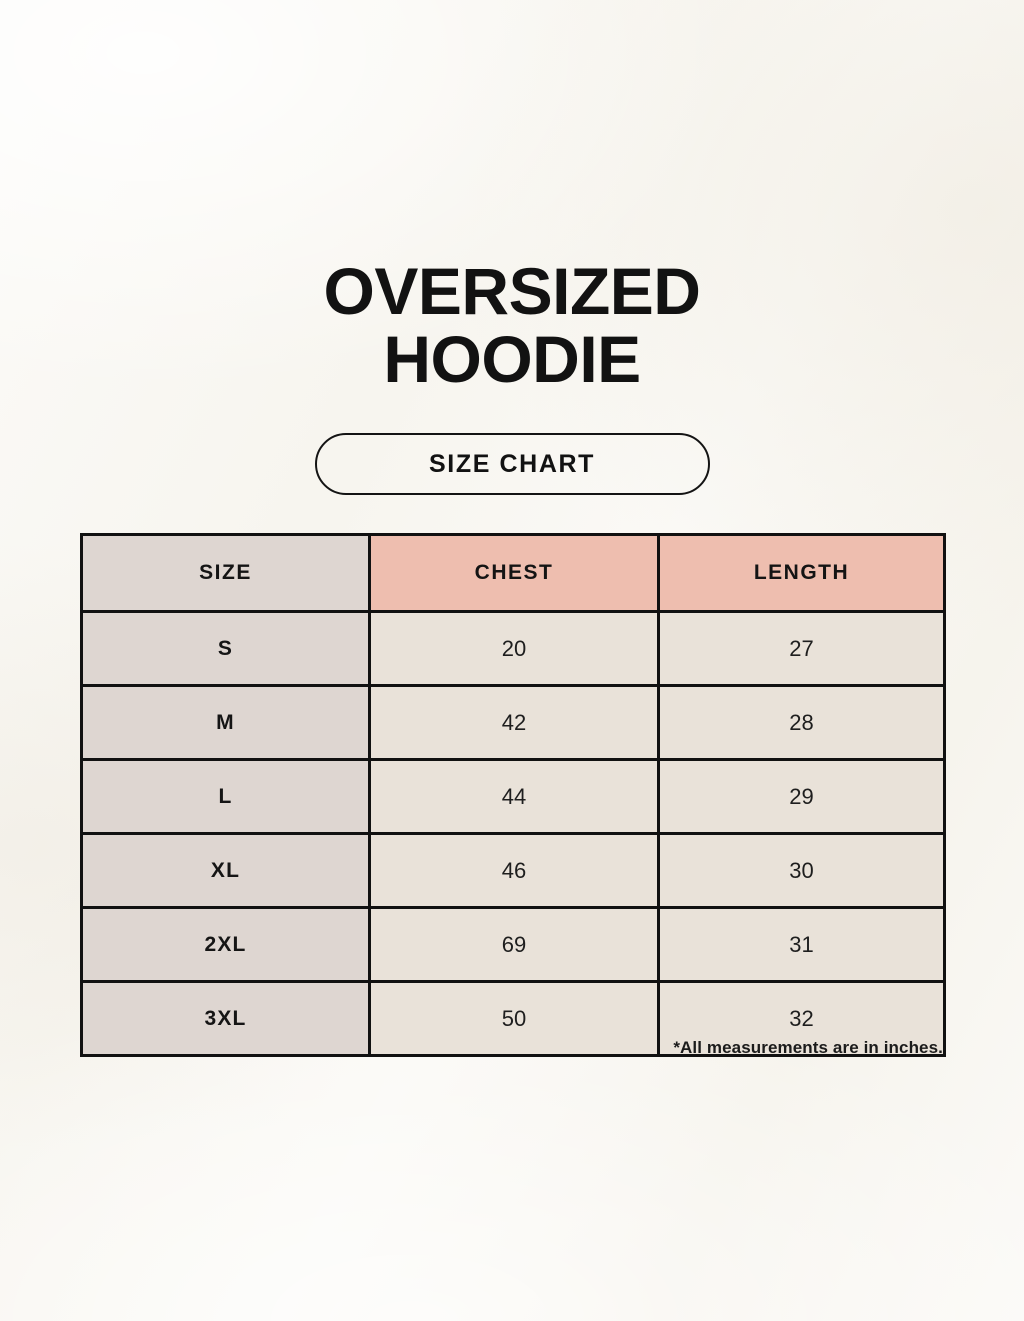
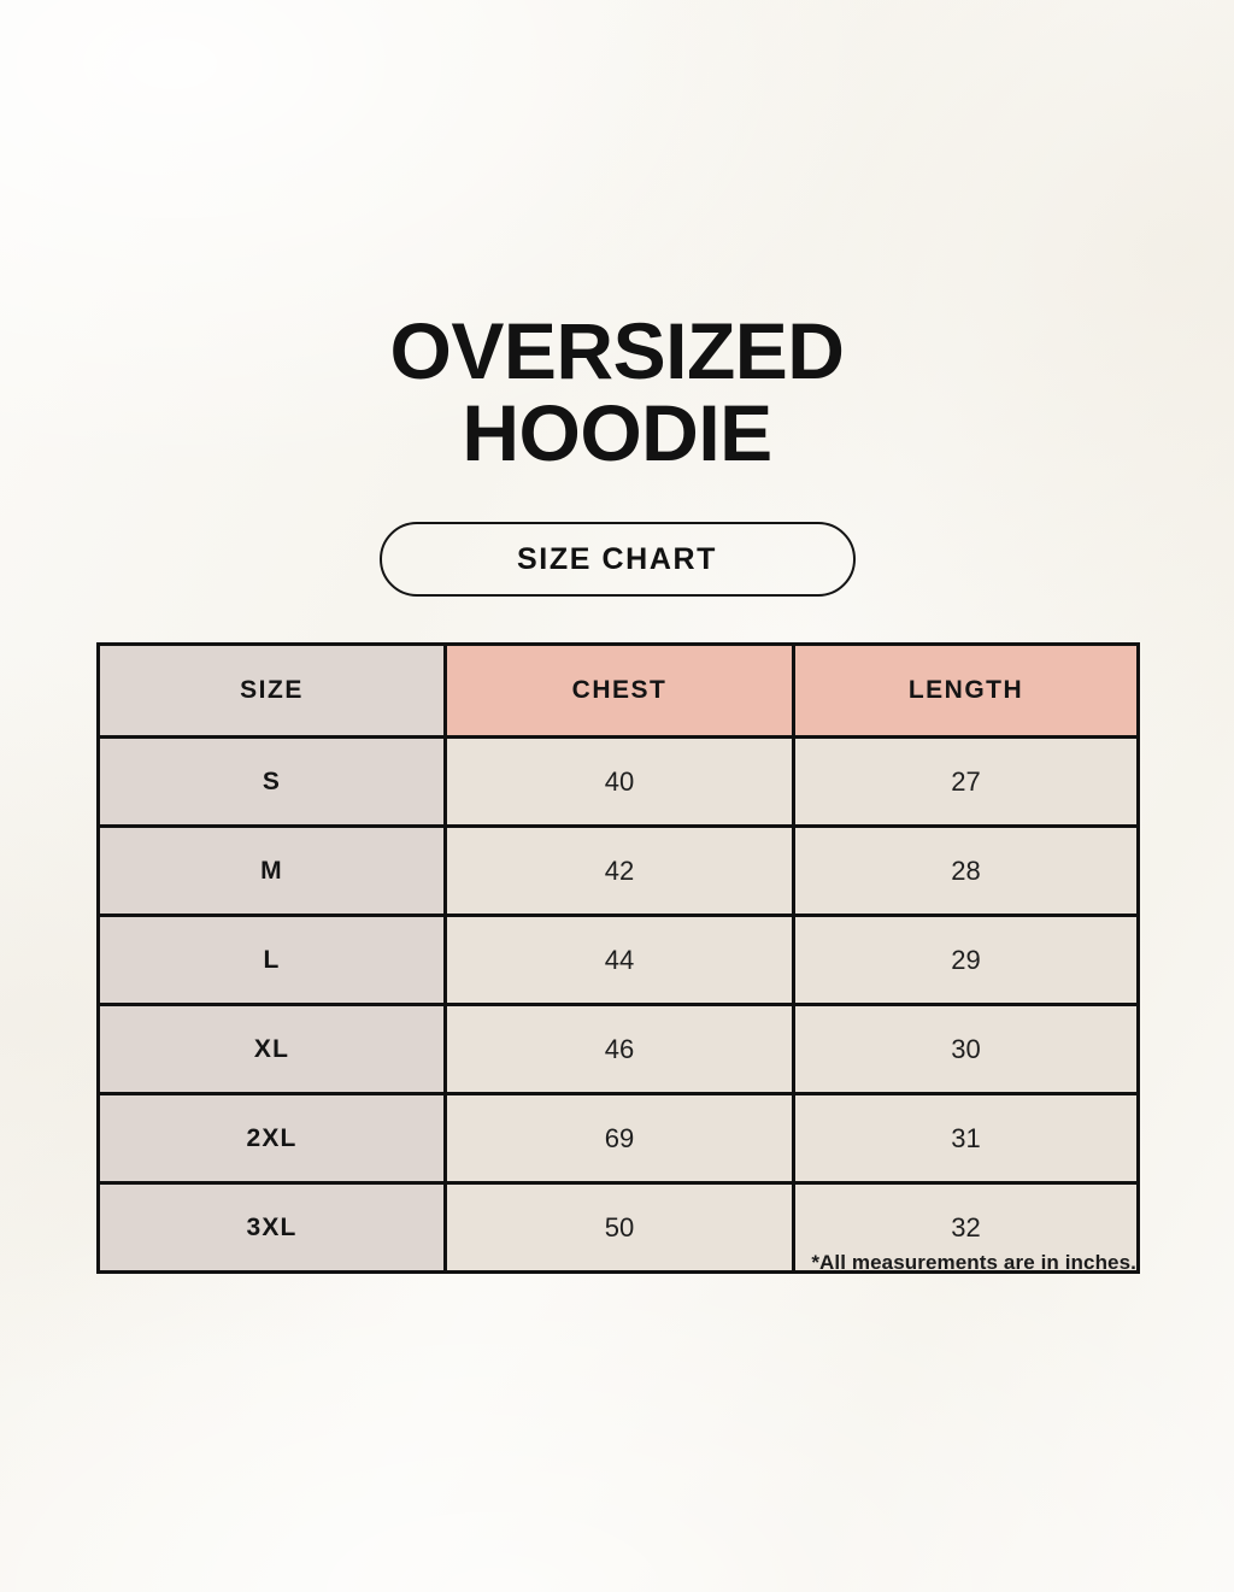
  OVERSIZED
  HOODIE
  SIZE CHART
  SIZE	CHEST	LENGTH
- S	20	27
+ S	40	27
  M	42	28
  L	44	29
  XL	46	30
  2XL	69	31
  3XL	50	32
  *All measurements are in inches.
